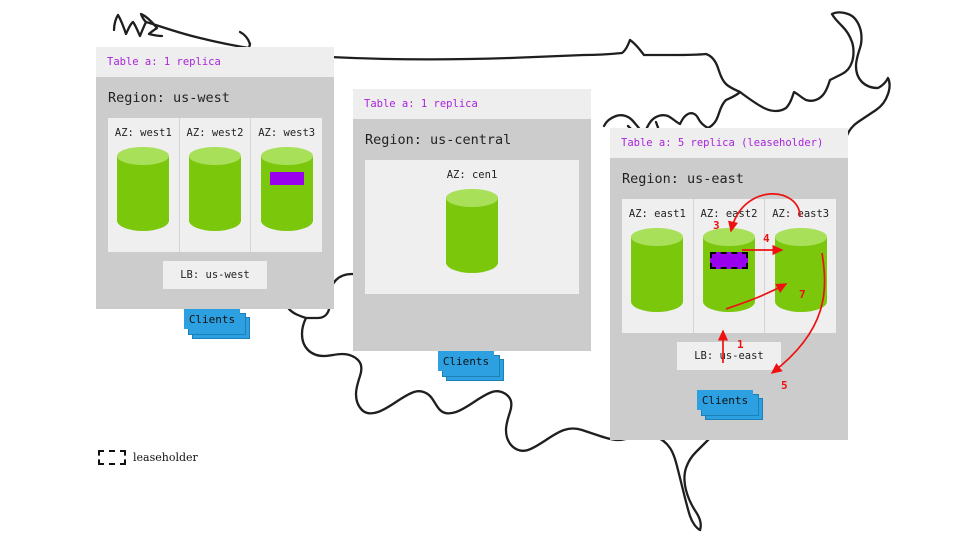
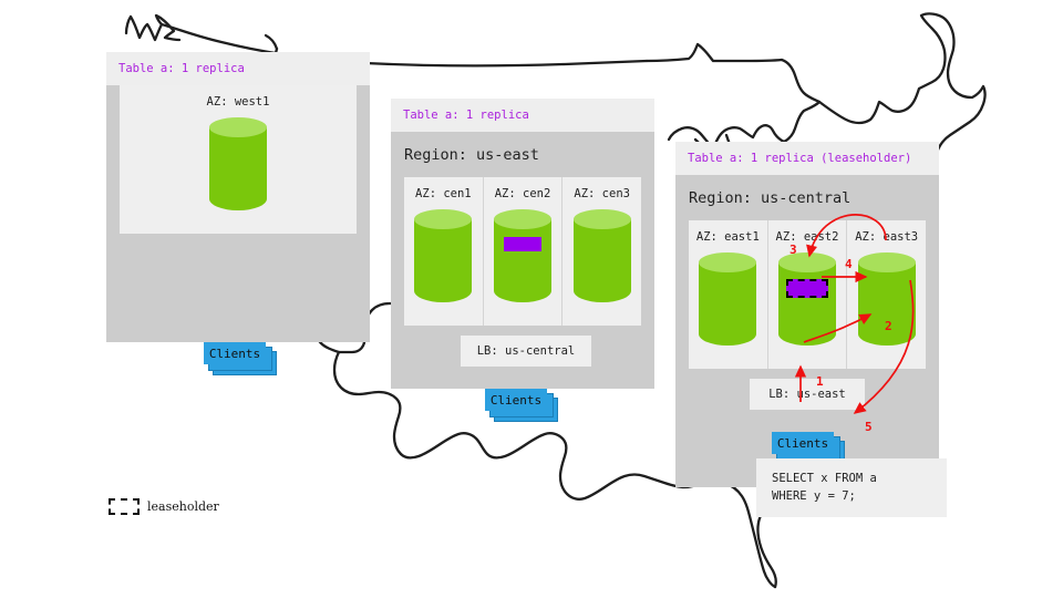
  Table a: 1 replica
- Region: us-west
  AZ: west1
- AZ: west2
- AZ: west3
- LB: us-west
  Clients
  Table a: 1 replica
- Region: us-central
+ Region: us-east
  AZ: cen1
+ AZ: cen2
+ AZ: cen3
+ LB: us-central
  Clients
- Table a: 5 replica (leaseholder)
+ Table a: 1 replica (leaseholder)
- Region: us-east
+ Region: us-central
  AZ: east1
  AZ: east2
  AZ:ast3
  LB:s-east
  Clients
+ SELECT x FROM a
+ WHERE y = 7;
  leaseholder
  1
- 7
+ 2
  3
  4
  5
